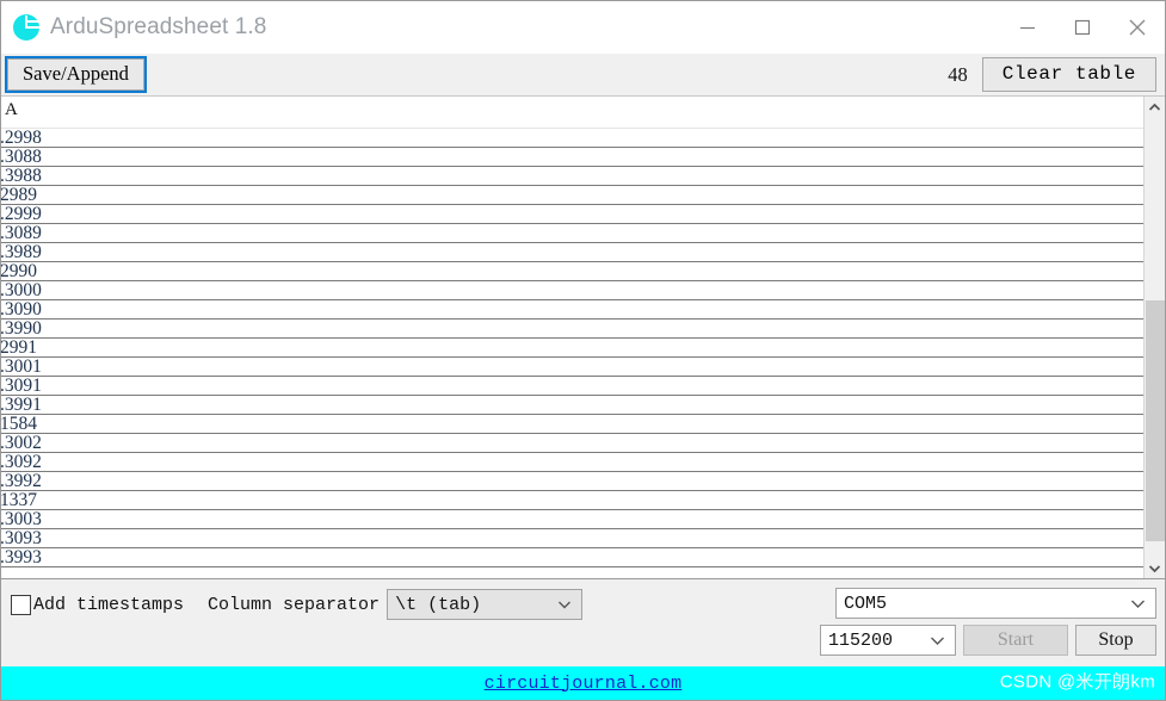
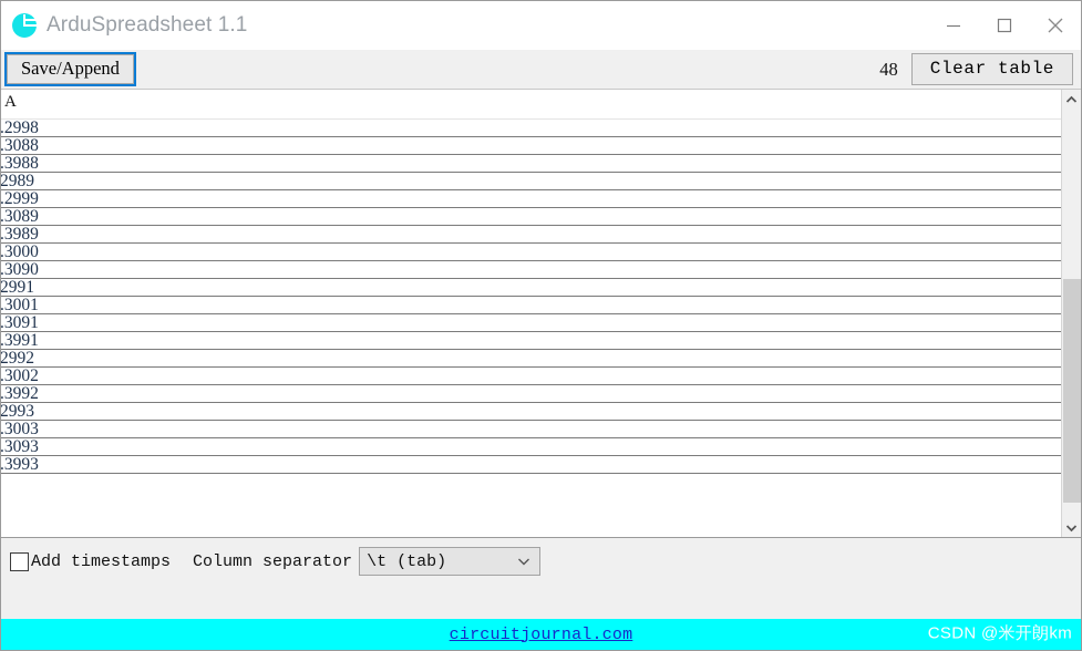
- ArduSpreadsheet 1.8
+ ArduSpreadsheet 1.1
  Save/Append
  48
  Clear table
  A
  .2998
  .3088
  .3988
  2989
  .2999
  .3089
  .3989
- 2990
  .3000
  .3090
- .3990
  2991
  .3001
  .3091
  .3991
- 1584
+ 2992
  .3002
- .3092
  .3992
- 1337
+ 2993
  .3003
  .3093
  .3993
  Add timestamps
  Column separator
  \t (tab)
- COM5
- 115200
- Start
- Stop
  circuitjournal.com
  CSDN @米开朗km
